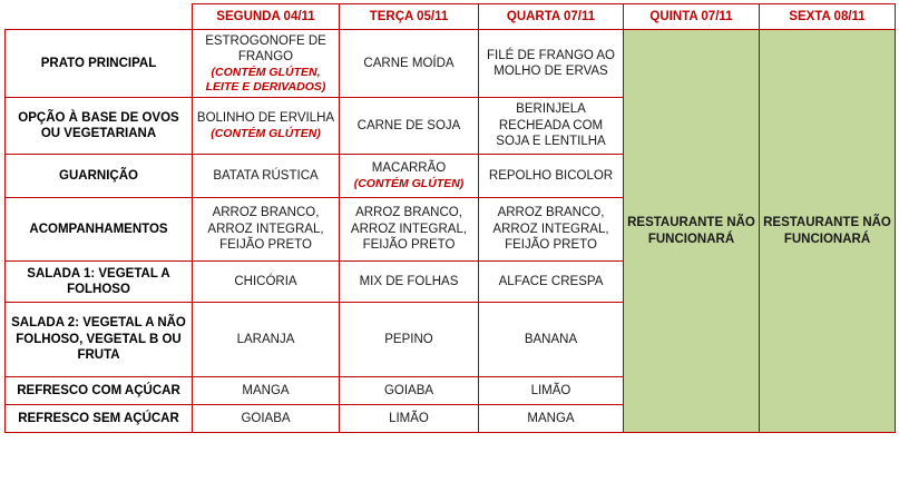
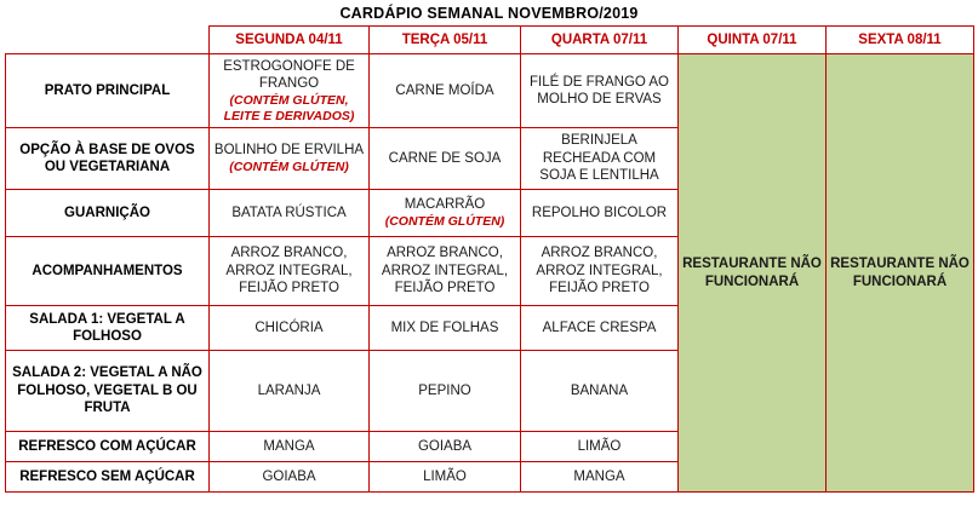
+ CARDÁPIO SEMANAL NOVEMBRO/2019
  	SEGUNDA 04/11	TERÇA 05/11	QUARTA 07/11	QUINTA 07/11	SEXTA 08/11
  PRATO PRINCIPAL	ESTROGONOFE DE FRANGO (CONTÉM GLÚTEN, LEITE E DERIVADOS)	CARNE MOÍDA	FILÉ DE FRANGO AO MOLHO DE ERVAS	RESTAURANTE NÃO FUNCIONARÁ	RESTAURANTE NÃO FUNCIONARÁ
  OPÇÃO À BASE DE OVOS OU VEGETARIANA	BOLINHO DE ERVILHA (CONTÉM GLÚTEN)	CARNE DE SOJA	BERINJELA RECHEADA COM SOJA E LENTILHA
  GUARNIÇÃO	BATATA RÚSTICA	MACARRÃO (CONTÉM GLÚTEN)	REPOLHO BICOLOR
  ACOMPANHAMENTOS	ARROZ BRANCO, ARROZ INTEGRAL, FEIJÃO PRETO	ARROZ BRANCO, ARROZ INTEGRAL, FEIJÃO PRETO	ARROZ BRANCO, ARROZ INTEGRAL, FEIJÃO PRETO
  SALADA 1: VEGETAL A FOLHOSO	CHICÓRIA	MIX DE FOLHAS	ALFACE CRESPA
  SALADA 2: VEGETAL A NÃO FOLHOSO, VEGETAL B OU FRUTA	LARANJA	PEPINO	BANANA
  REFRESCO COM AÇÚCAR	MANGA	GOIABA	LIMÃO
  REFRESCO SEM AÇÚCAR	GOIABA	LIMÃO	MANGA
